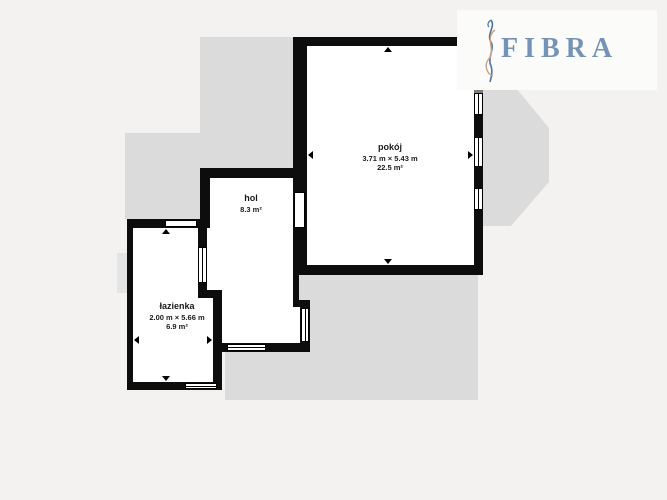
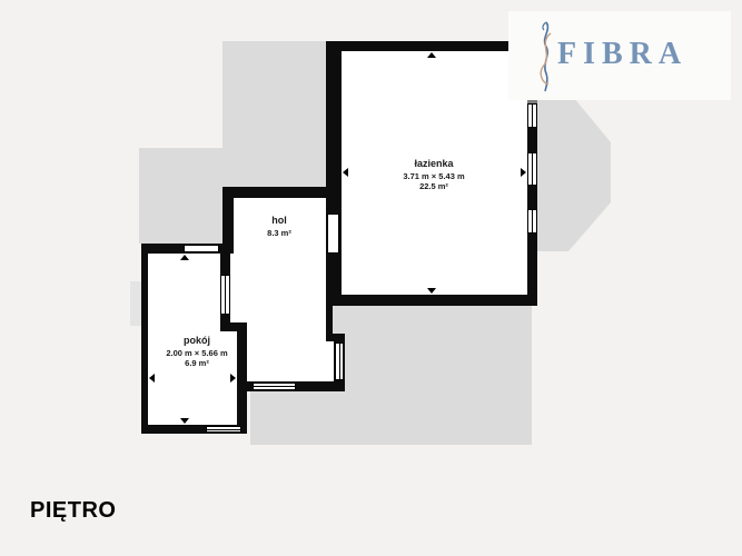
- pokój
+ łazienka
  3.71 m × 5.43 m
  22.5 m²
  hol
  8.3 m²
- łazienka
+ pokój
  2.00 m × 5.66 m
  6.9 m²
  FIBRA
+ PIĘTRO
